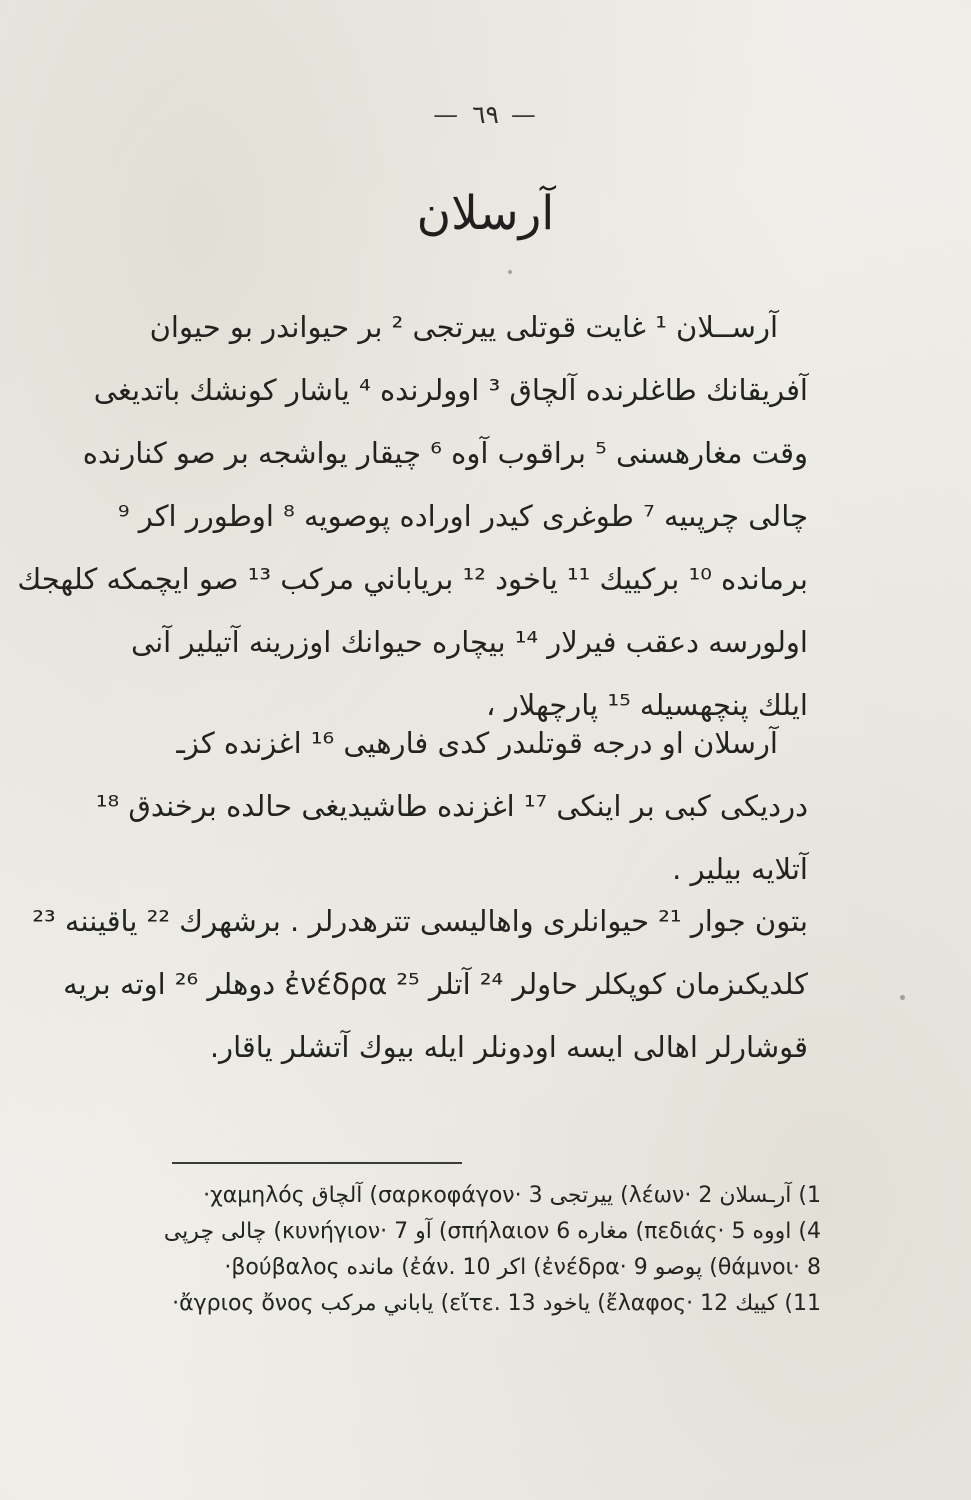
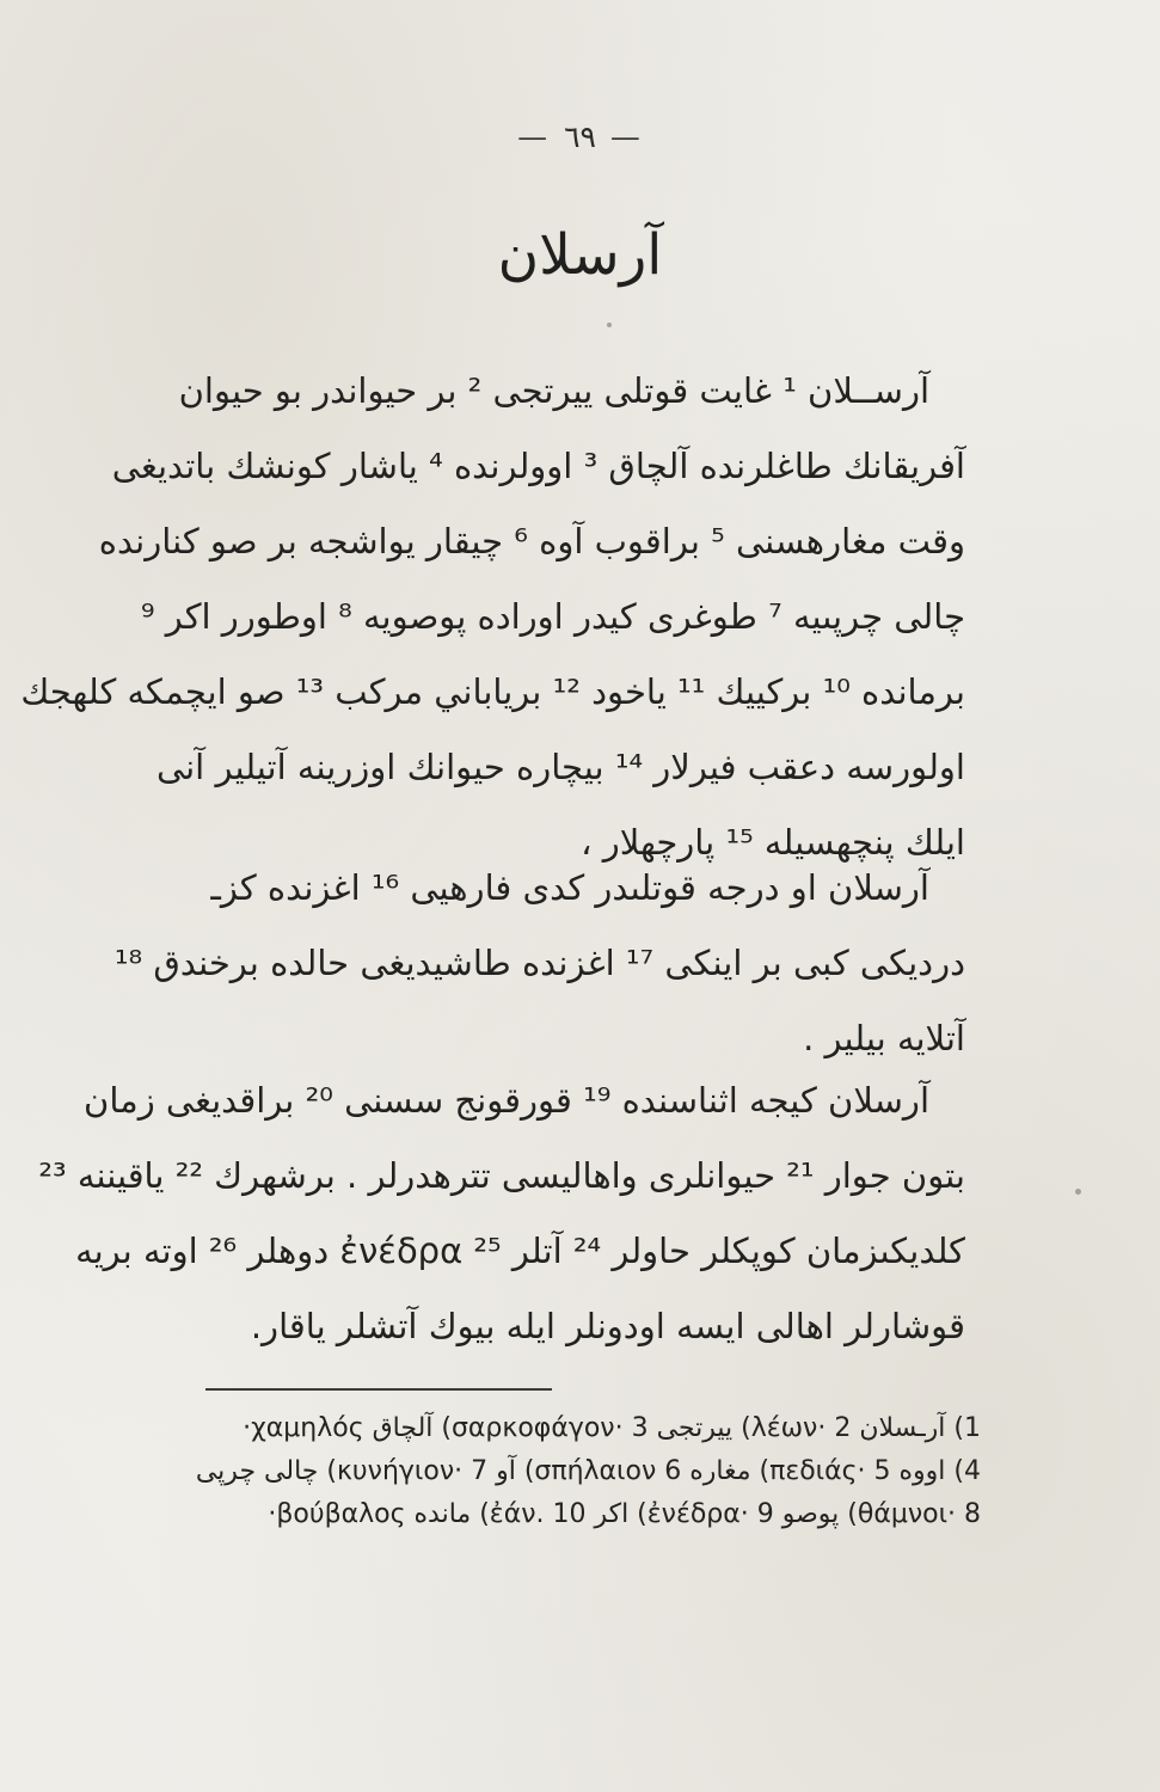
  — ٦٩ —
  آرسلان
  آرســلان ¹ غايت قوتلى ييرتجى ² بر حيواندر بو حيوان
  آفريقانك طاغلرنده آلچاق ³ اوولرنده ⁴ ياشار كونشك باتديغى
  وقت مغارهسنى ⁵ براقوب آوه ⁶ چيقار يواشجه بر صو كنارنده
  چالى چرپىيه ⁷ طوغرى كيدر اوراده پوصويه ⁸ اوطورر اكر ⁹
  برمانده ¹⁰ بركييك ¹¹ ياخود ¹² برياباني مركب ¹³ صو ايچمكه كلهجك
  اولورسه دعقب فيرلار ¹⁴ بيچاره حيوانك اوزرينه آتيلير آنى
  ايلك پنچهسيله ¹⁵ پارچهلار ،
  آرسلان او درجه قوتلىدر كدى فارهيى ¹⁶ اغزنده كزـ
  درديكى كبى بر اينكى ¹⁷ اغزنده طاشيديغى حالده برخندق ¹⁸
  آتلايه بيلير .
+ آرسلان كيجه اثناسنده ¹⁹ قورقونج سسنى ²⁰ براقديغى زمان
  بتون جوار ²¹ حيوانلرى واهاليسى تترهدرلر . برشهرك ²² ياقيننه ²³
  كلديكىزمان كوپكلر حاولر ²⁴ آتلر ἐνέδρα ²⁵ دوهلر ²⁶ اوته بريه
  قوشارلر اهالى ايسه اودونلر ايله بيوك آتشلر ياقار.
  1) آرـسلان λέων· 2) ييرتجى σαρκοφάγον· 3) آلچاق χαμηλός·
  4) اووه πεδιάς· 5) مغاره σπήλαιον 6) آو κυνήγιον· 7) چالى چرپى
  θάμνοι· 8) پوصو ἐνέδρα· 9) اكر ἐάν. 10) مانده βούβαλος·
- 11) كييك ἔλαφος· 12) ياخود εἴτε. 13) ياباني مركب ἄγριος ὄνος·
